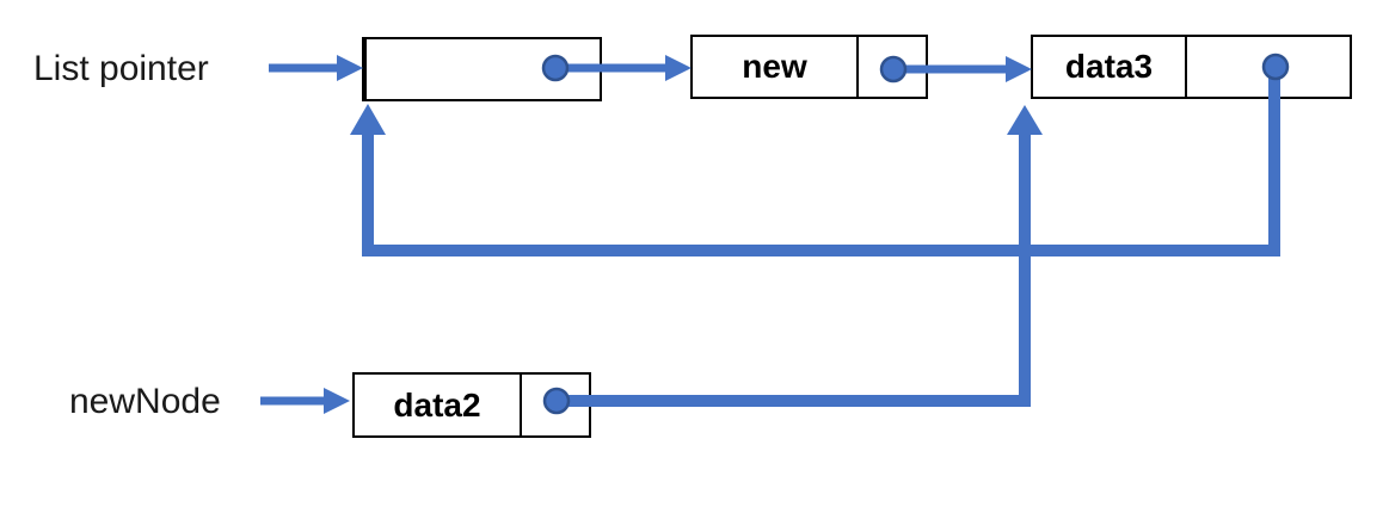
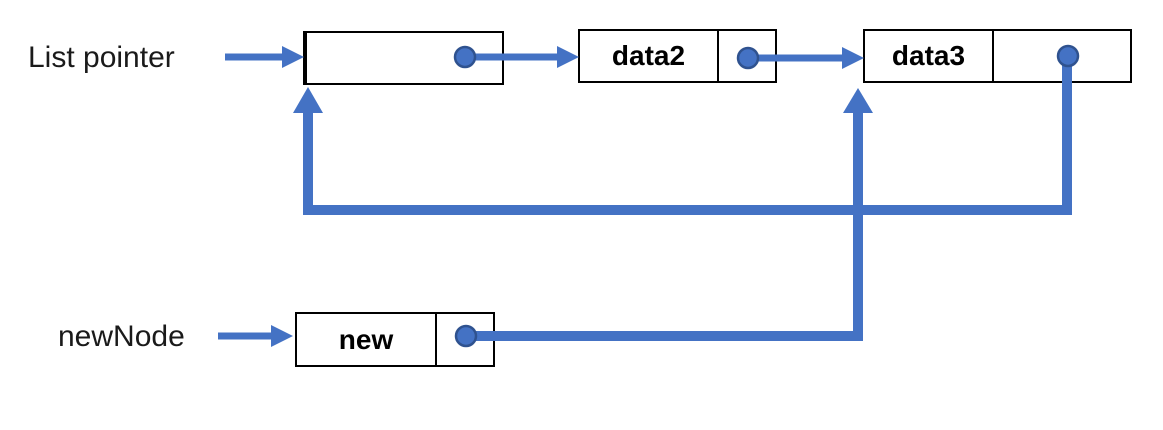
  List pointer
  newNode
- new
+ data2
  data3
- data2
+ new
